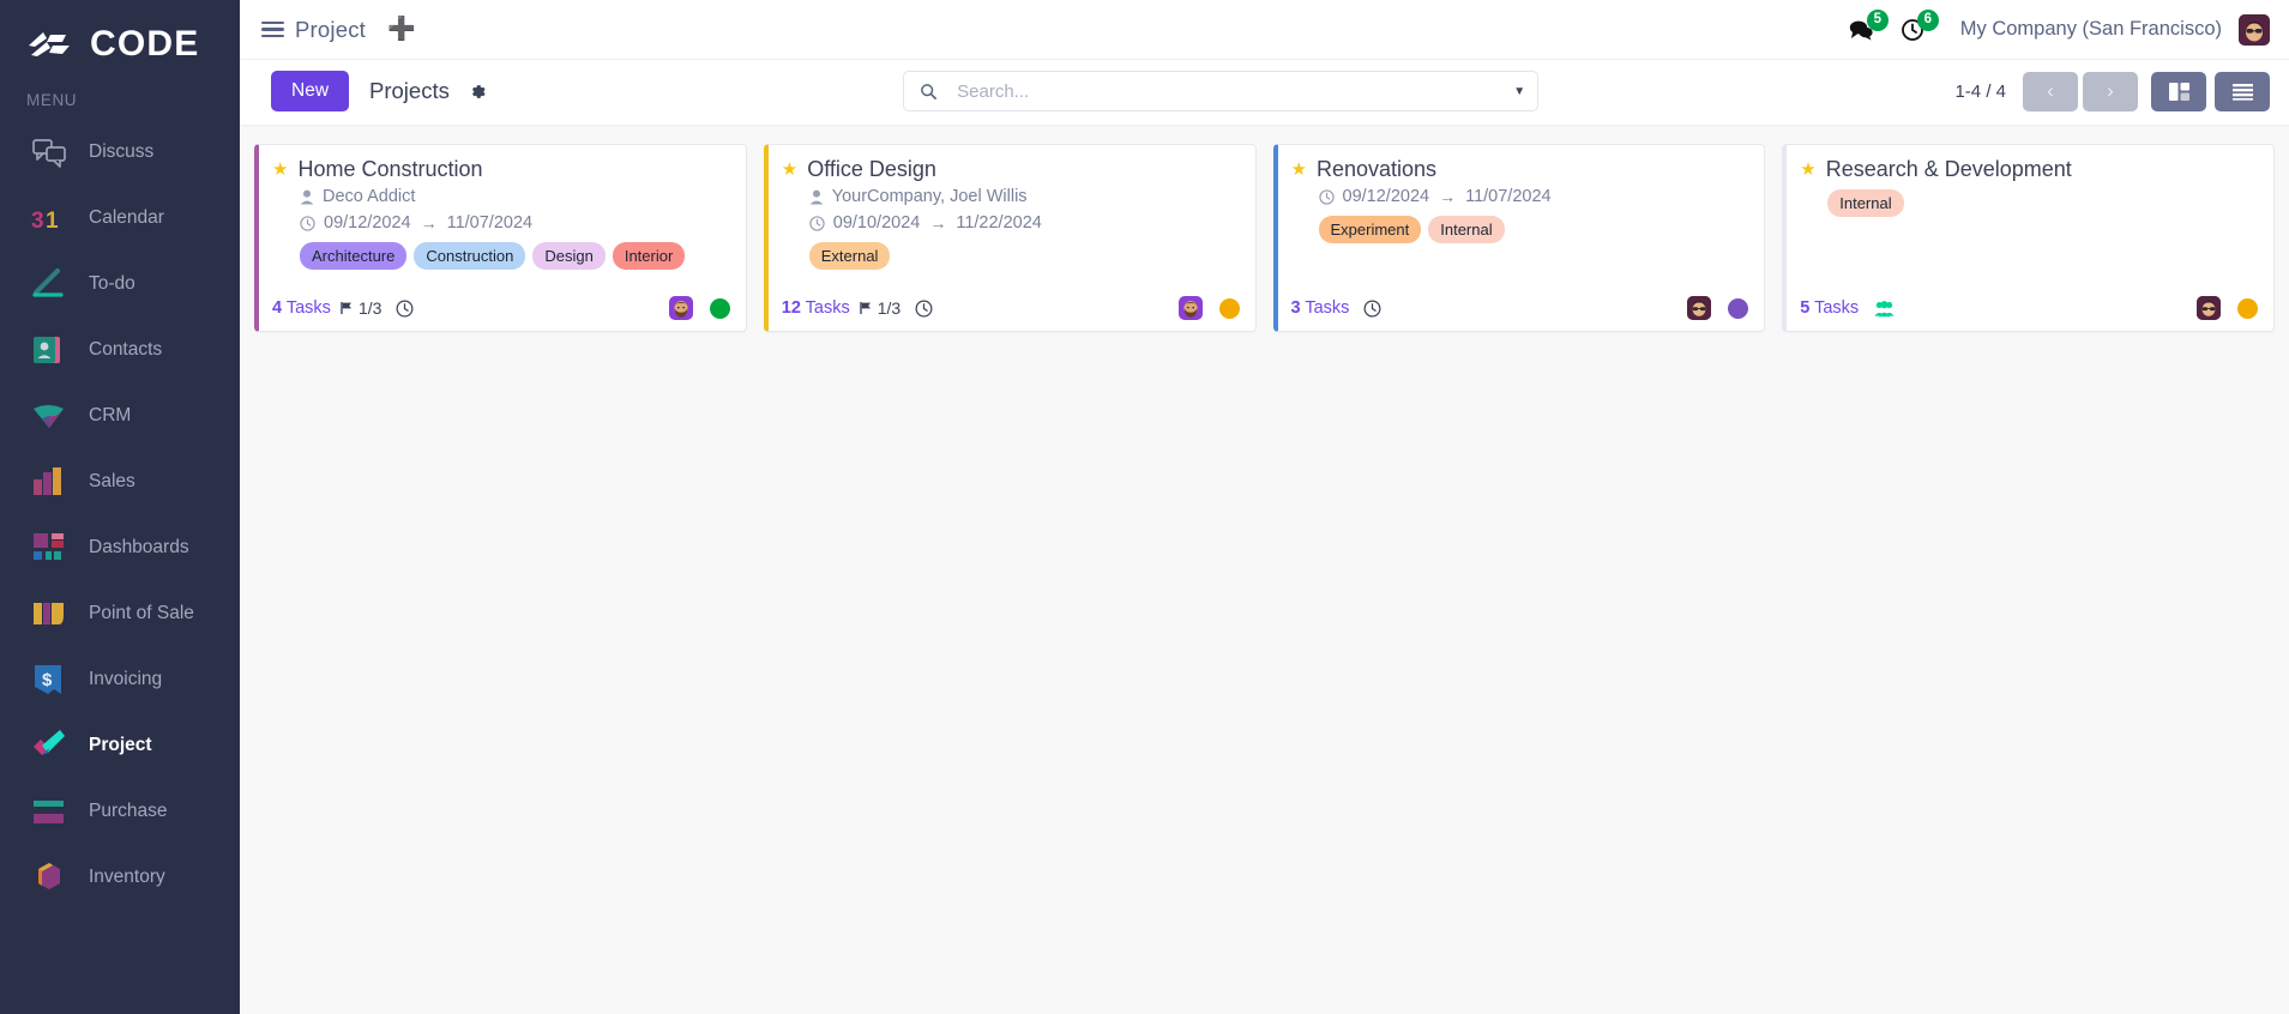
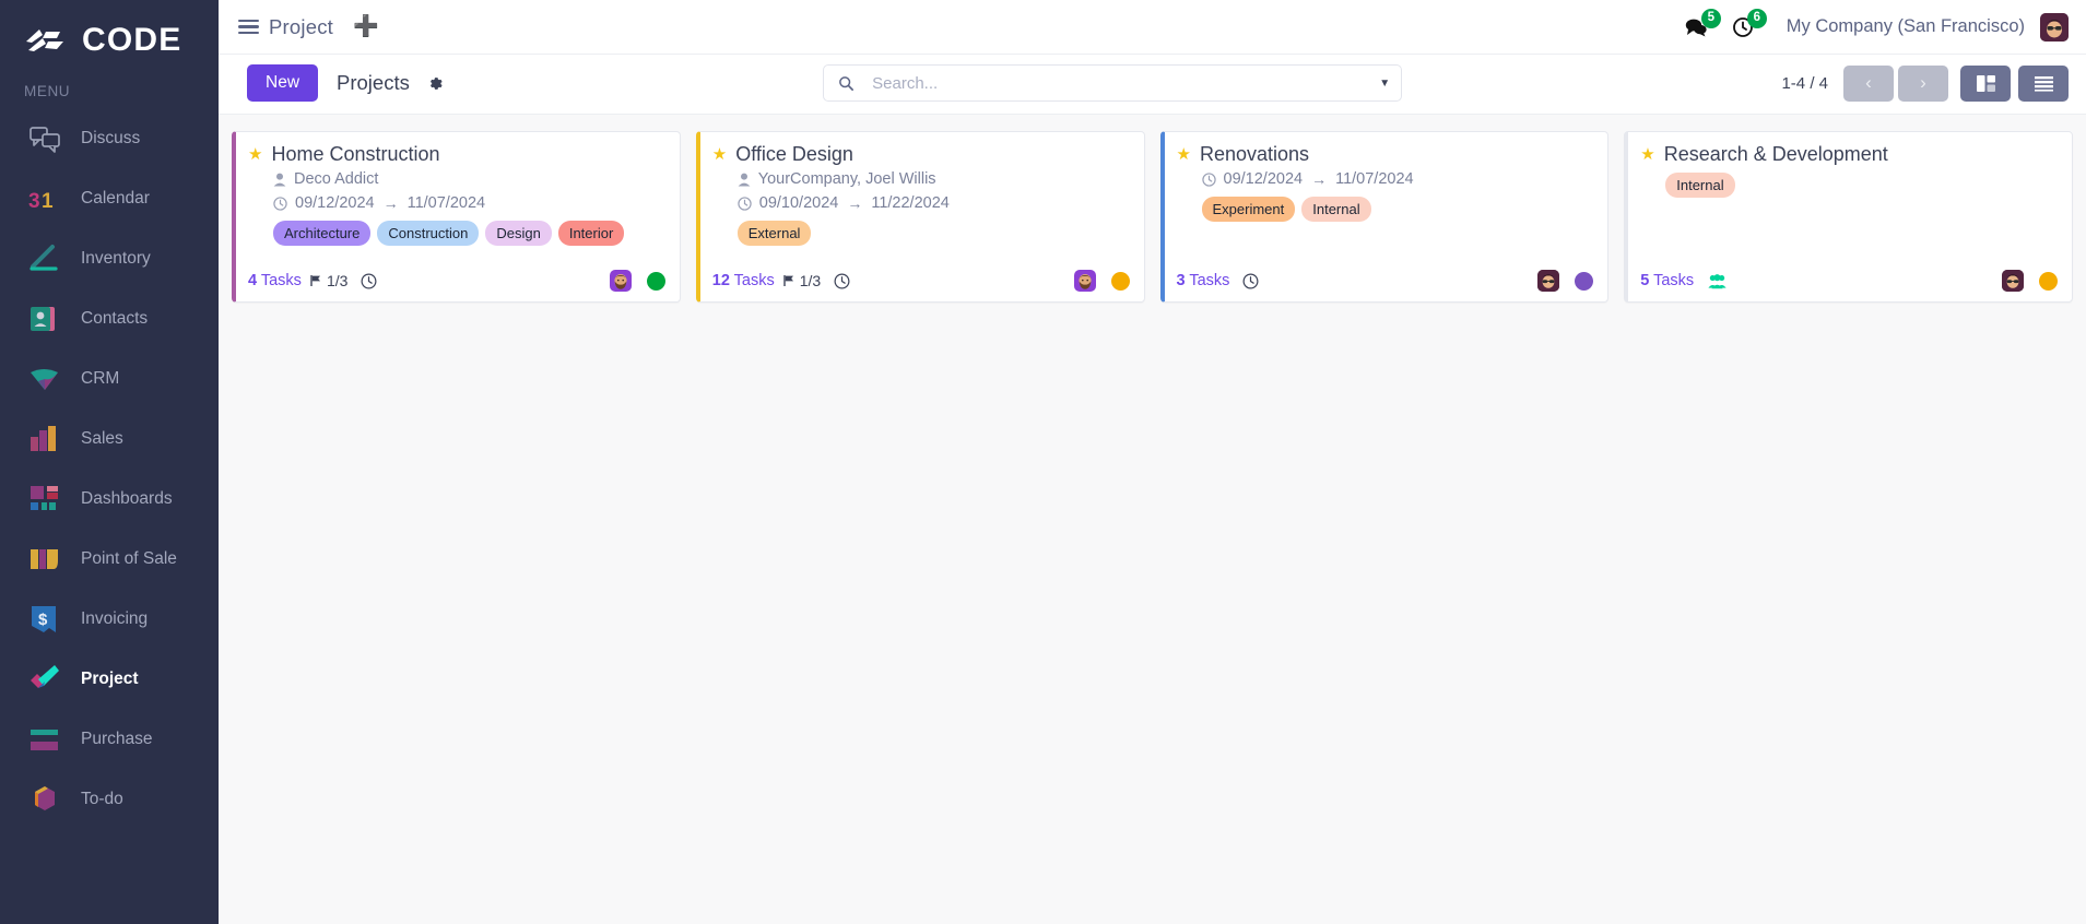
  CODE
  MENU
  Discuss
  3
  1
  Calendar
- To-do
+ Inventory
  Contacts
  CRM
  Sales
  Dashboards
  Point of Sale
  $
  Invoicing
  Project
  Purchase
- Inventory
+ To-do
  Project
  ➕
  5
  6
  My Company (San Francisco)
  New
  Projects
  Search...
  ▼
  1-4 / 4
  ‹
  ›
  ★
  Home Construction
  Deco Addict
  09/12/2024
  →
  11/07/2024
  Architecture
  Construction
  Design
  Interior
  4 Tasks
  1/3
  ★
  Office Design
  YourCompany, Joel Willis
  09/10/2024
  →
  11/22/2024
  External
  12 Tasks
  1/3
  ★
  Renovations
  09/12/2024
  →
  11/07/2024
  Experiment
  Internal
  3 Tasks
  ★
  Research & Development
  Internal
  5 Tasks
